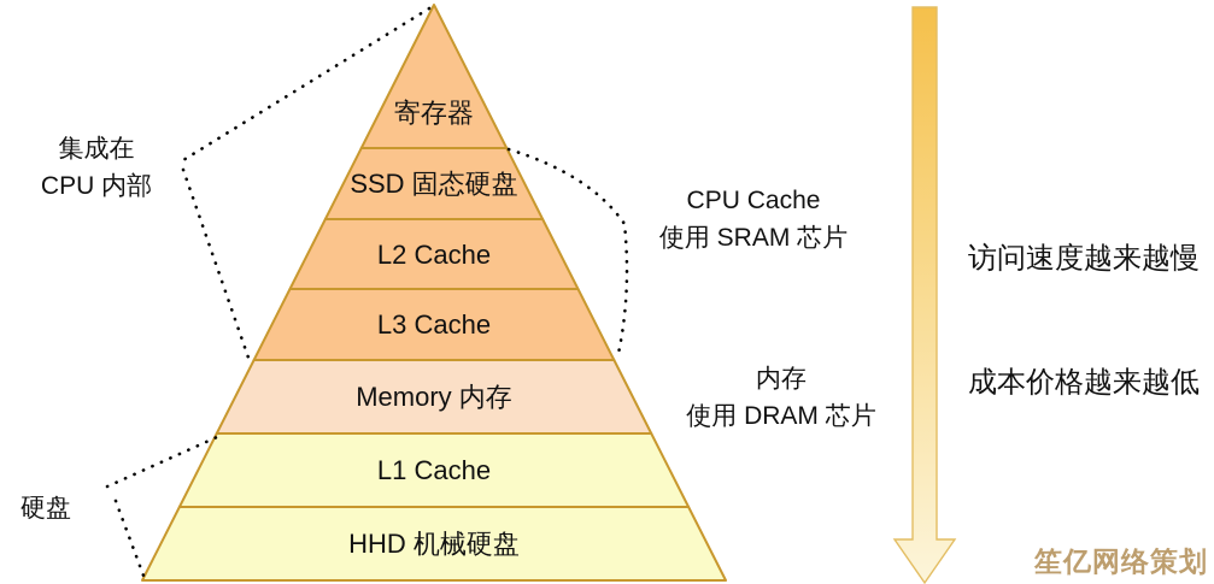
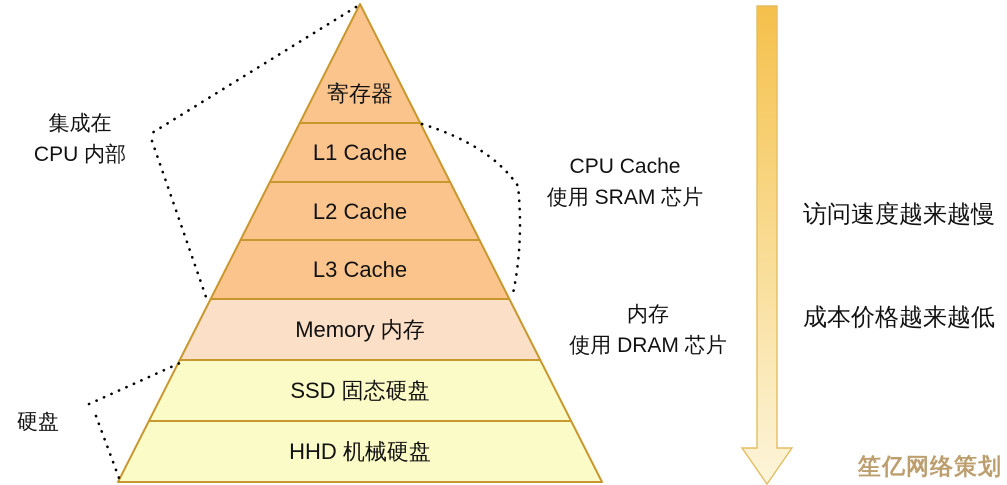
  寄存器
- SSD 固态硬盘
+ L1 Cache
  L2 Cache
  L3 Cache
  Memory 内存
- L1 Cache
+ SSD 固态硬盘
  HHD 机械硬盘
  集成在
  CPU 内部
  硬盘
  CPU Cache
  使用 SRAM 芯片
  内存
  使用 DRAM 芯片
  访问速度越来越慢
  成本价格越来越低
  笙亿网络策划
